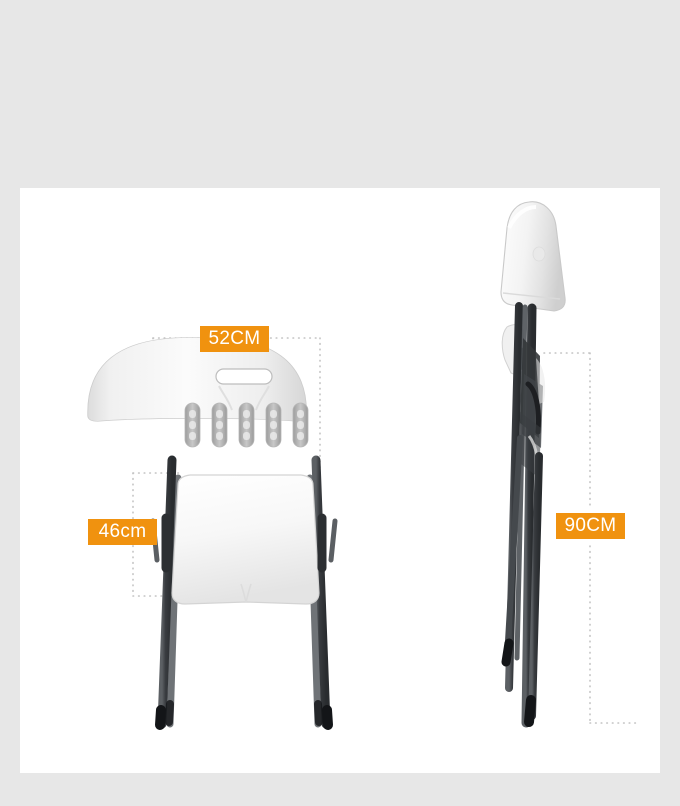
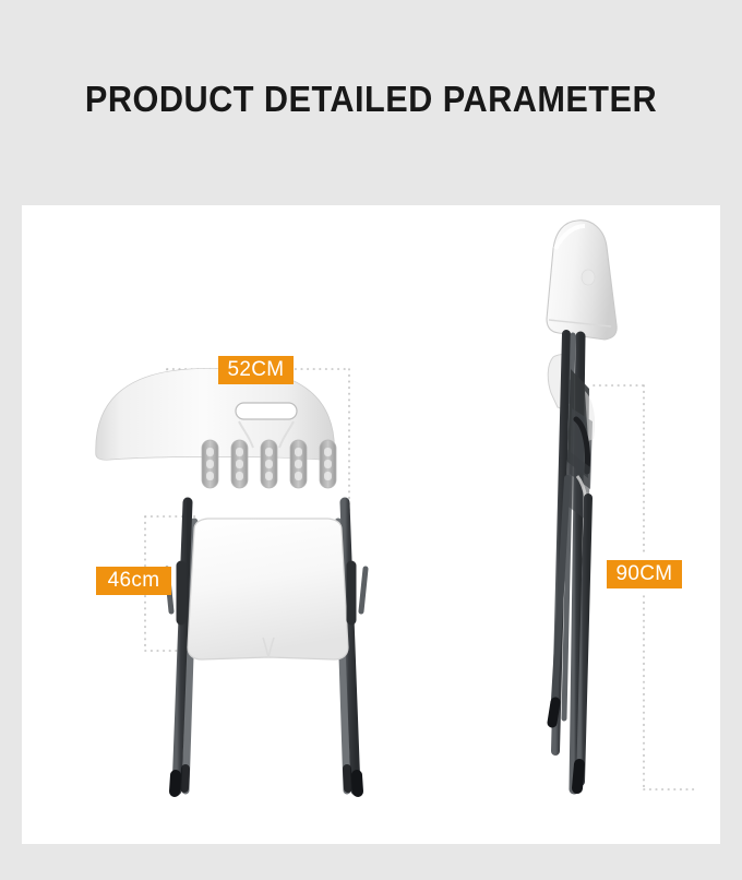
+ PRODUCT DETAILED PARAMETER
  52CM
  46cm
  90CM
